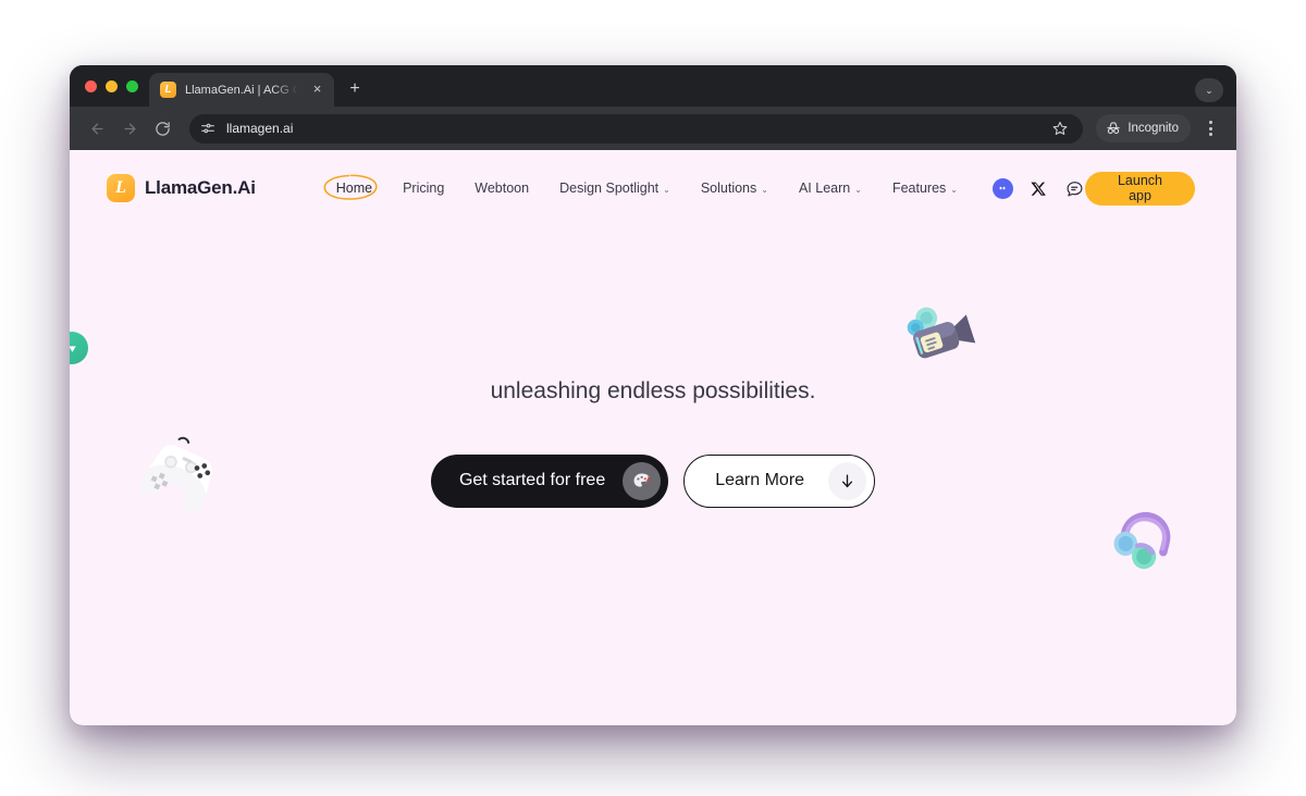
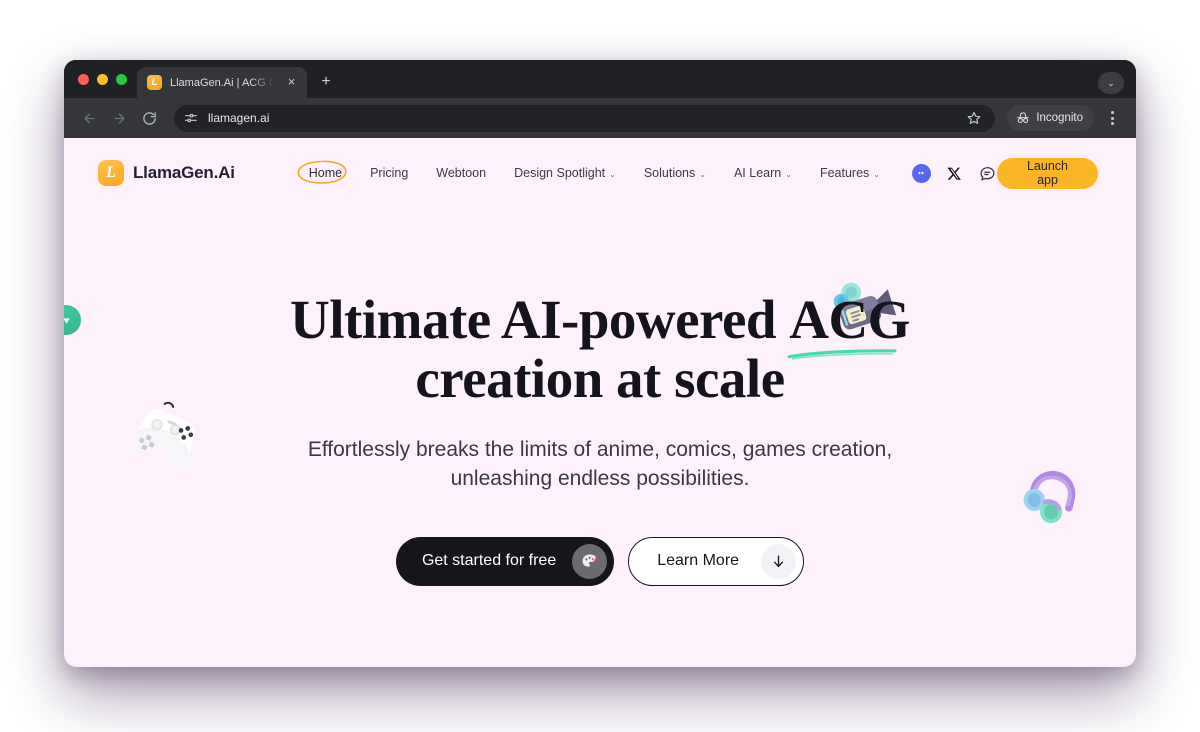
  L
  ×
  +
  ⌄
  llamagen.ai
  Incognito
  L
  LlamaGen.Ai
  Home
  Pricing
  Webtoon
  Design Spotlight
  ⌄
  Solutions
  ⌄
  AI Learn
  ⌄
  Features
  ⌄
  Launch app
+ Ultimate AI-powered ACG
+ creation at scale
+ Effortlessly breaks the limits of anime, comics, games creation,
  unleashing endless possibilities.
  Get started for free
  Learn More
